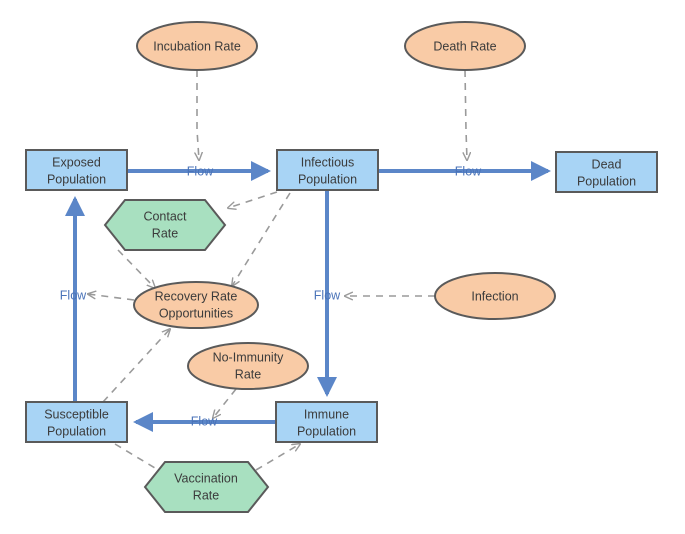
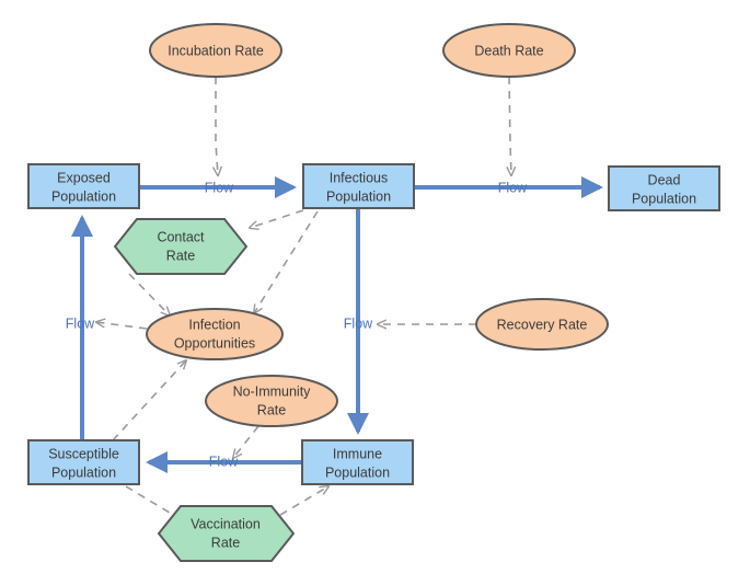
  Flow
  Flow
  Flow
  Flow
  Flow
  Contact
  Rate
  Vaccination
  Rate
  Incubation Rate
  Death Rate
- Recovery Rate
+ Infection
  Opportunities
  No-Immunity
  Rate
- Infection
+ Recovery Rate
  Exposed
  Population
  Infectious
  Population
  Dead
  Population
  Susceptible
  Population
  Immune
  Population
